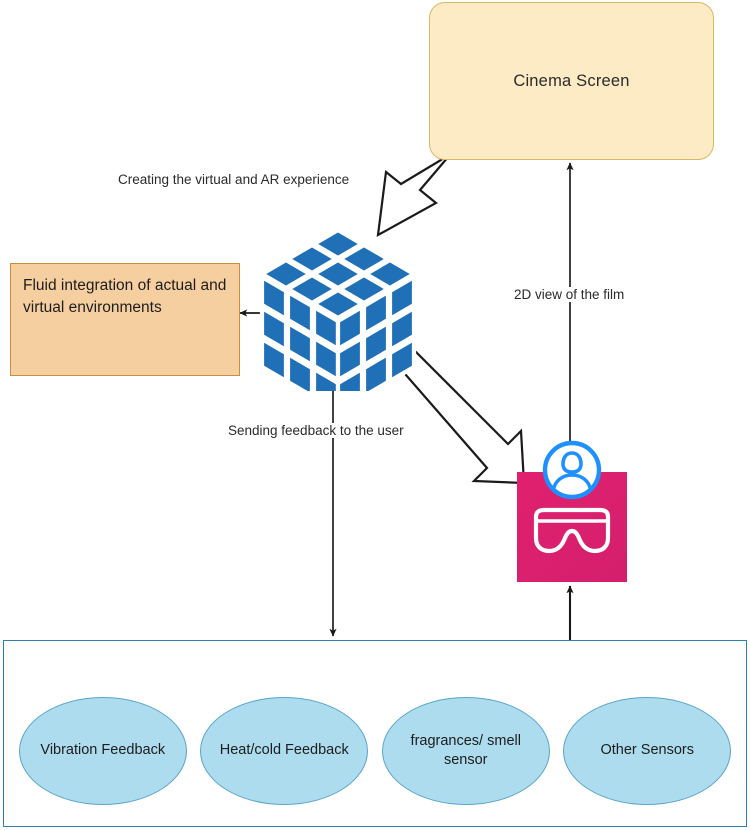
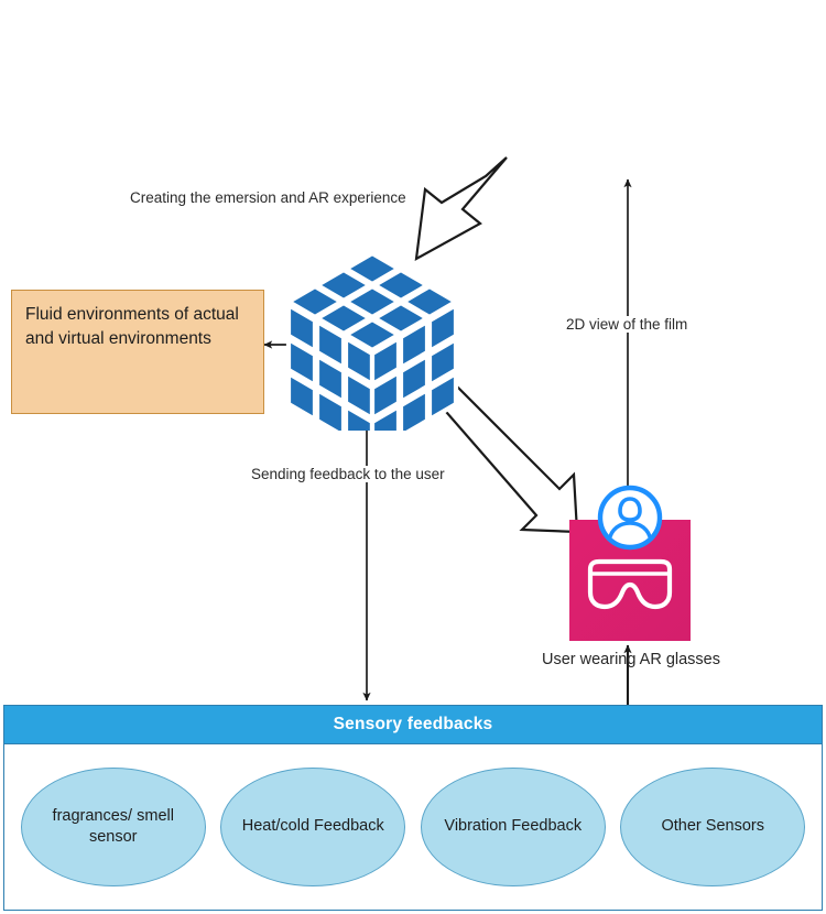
- Cinema Screen
- Fluid integration of actual and virtual environments
+ Fluid environments of actual and virtual environments
+ User wearing AR glasses
- Creating the virtual and AR experience
+ Creating the emersion and AR experience
  Sending feedback to the user
  2D view of the film
+ Sensory feedbacks
- Vibration Feedback
+ fragrances/ smell sensor
  Heat/cold Feedback
- fragrances/ smell sensor
+ Vibration Feedback
  Other Sensors
